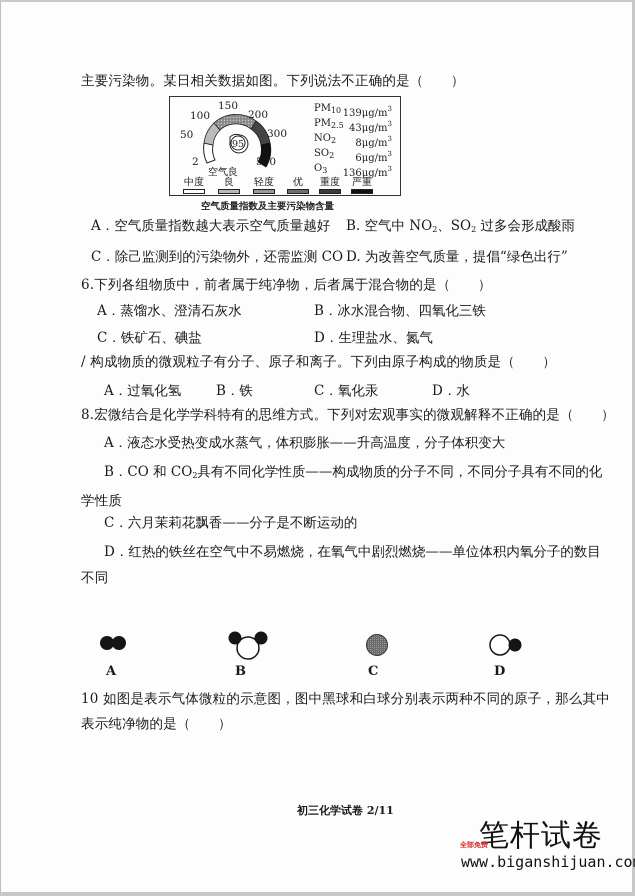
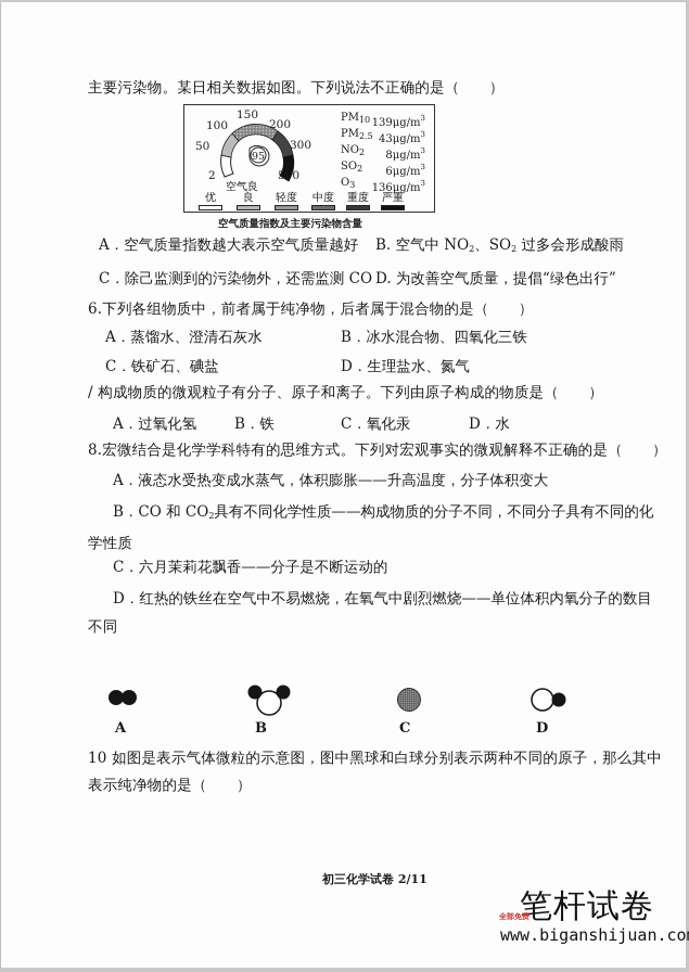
  主要污染物。某日相关数据如图。下列说法不正确的是（ ）
  95
  2
  50
  100
  150
  200
  300
  500
  空气良
- 中度
+ 优
  良
  轻度
- 优
+ 中度
  重度
  严重
  PM10
  139μg/m3
  PM2.5
  43μg/m3
  NO2
  8μg/m3
  SO2
  6μg/m3
  O3
  136μg/m3
  空气质量指数及主要污染物含量
  A．空气质量指数越大表示空气质量越好
  B. 空气中 NO2、SO2 过多会形成酸雨
  C．除己监测到的污染物外，还需监测 CO
  D. 为改善空气质量，提倡“绿色出行”
  6.下列各组物质中，前者属于纯净物，后者属于混合物的是（ ）
  A．蒸馏水、澄清石灰水
  B．冰水混合物、四氧化三铁
  C．铁矿石、碘盐
  D．生理盐水、氮气
  / 构成物质的微观粒子有分子、原子和离子。下列由原子构成的物质是（ ）
  A．过氧化氢
  B．铁
  C．氧化汞
  D．水
  8.宏微结合是化学学科特有的思维方式。下列对宏观事实的微观解释不正确的是（ ）
  A．液态水受热变成水蒸气，体积膨胀——升高温度，分子体积变大
  B．CO 和 CO2具有不同化学性质——构成物质的分子不同，不同分子具有不同的化
  学性质
  C．六月茉莉花飘香——分子是不断运动的
  D．红热的铁丝在空气中不易燃烧，在氧气中剧烈燃烧——单位体积内氧分子的数目
  不同
  A
  B
  C
  D
  10 如图是表示气体微粒的示意图，图中黑球和白球分别表示两种不同的原子，那么其中
  表示纯净物的是（ ）
  初三化学试卷 2/11
  笔杆试卷
  全部免费
  www.biganshijuan.co
